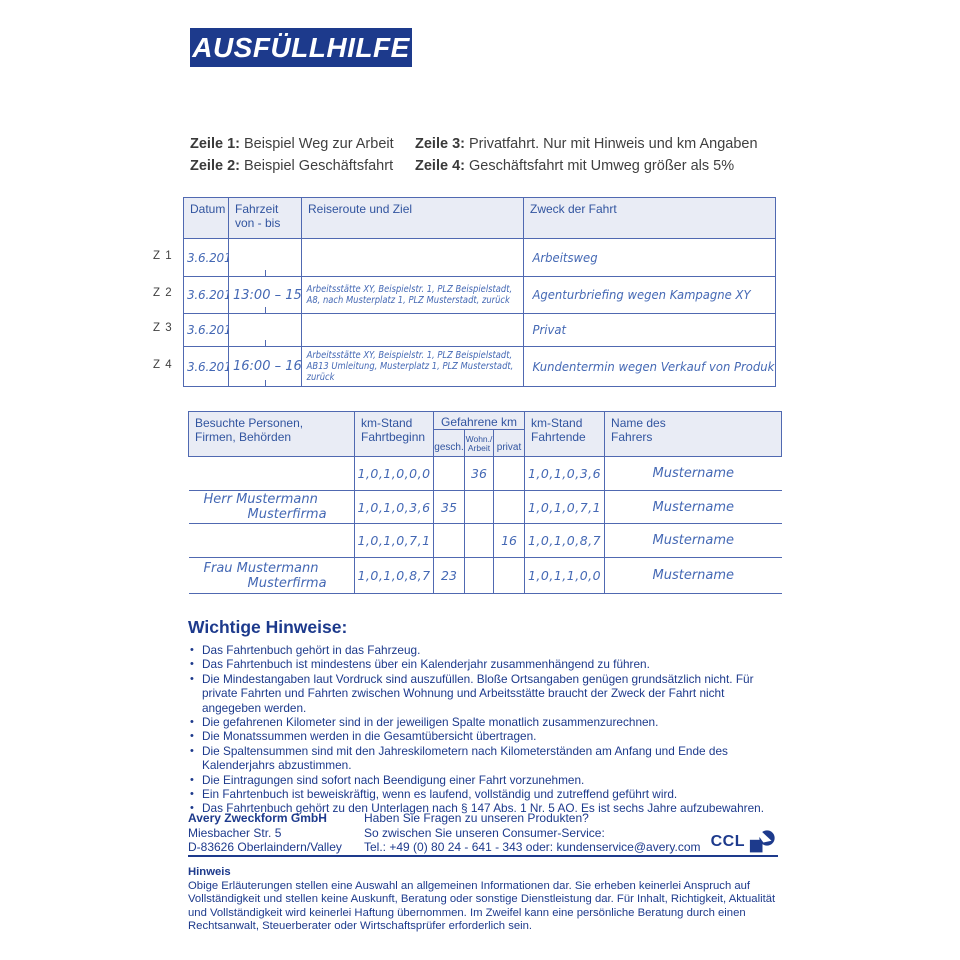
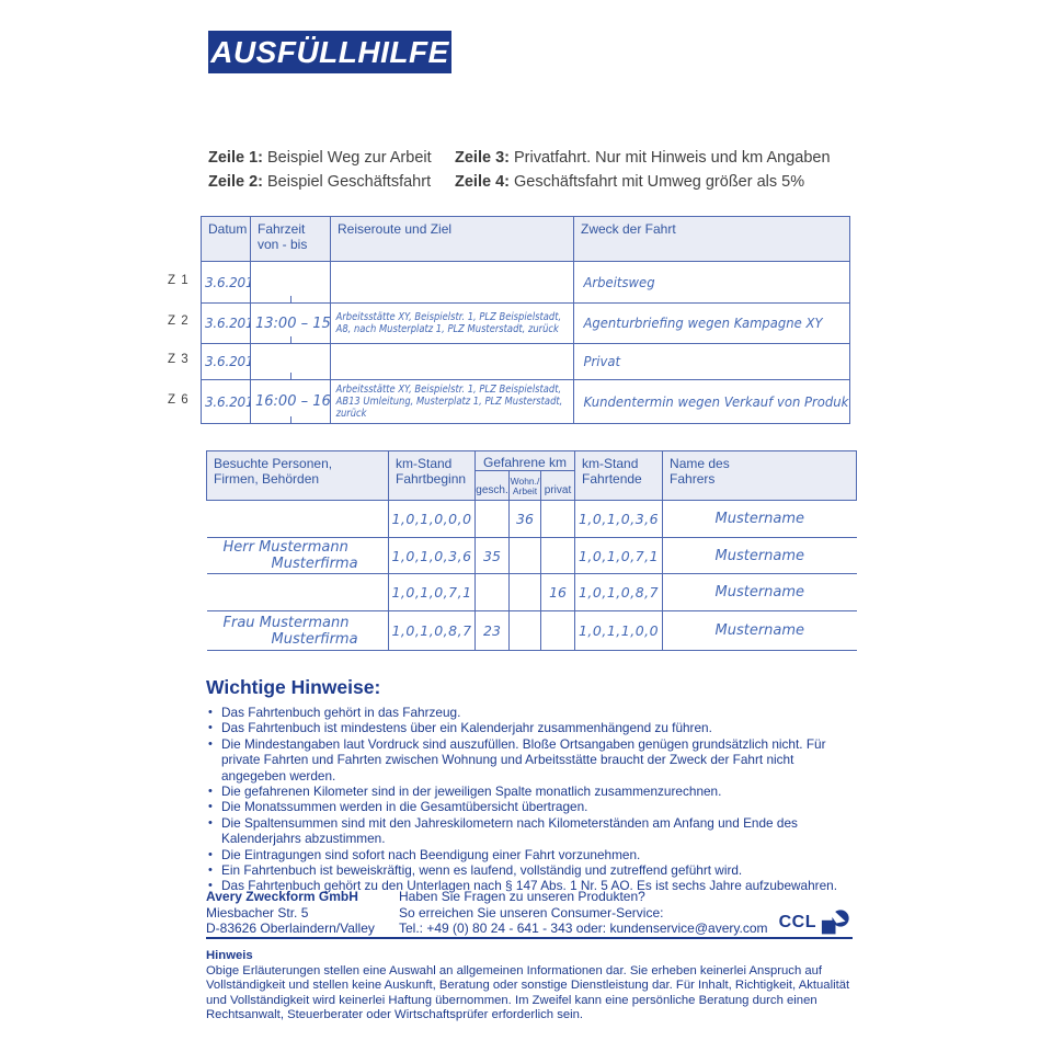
  AUSFÜLLHILFE
  Zeile 1: Beispiel Weg zur Arbeit
  Zeile 2: Beispiel Geschäftsfahrt
  Zeile 3: Privatfahrt. Nur mit Hinweis und km Angaben
  Zeile 4: Geschäftsfahrt mit Umweg größer als 5%
  Z 1
  Z 2
  Z 3
- Z 4
+ Z 6
  Datum	Fahrzeit von - bis	Reiseroute und Ziel	Zweck der Fahrt
  3.6.201			Arbeitsweg
  3.6.201	13:00 – 15	Arbeitsstätte XY, Beispielstr. 1, PLZ Beispielstadt, A8, nach Musterplatz 1, PLZ Musterstadt, zurück	Agenturbriefing wegen Kampagne XY
  3.6.201			Privat
  3.6.201	16:00 – 16	Arbeitsstätte XY, Beispielstr. 1, PLZ Beispielstadt, AB13 Umleitung, Musterplatz 1, PLZ Musterstadt, zurück	Kundentermin wegen Verkauf von Produk
  Besuchte Personen, Firmen, Behörden	km-Stand Fahrtbeginn	Gefahrene km	km-Stand Fahrtende	Name des Fahrers
  gesch.	Wohn./ Arbeit	privat
  	1,0,1,0,0,0		36		1,0,1,0,3,6	Mustername
  Herr MustermannMusterfirma	1,0,1,0,3,6	35			1,0,1,0,7,1	Mustername
  	1,0,1,0,7,1			16	1,0,1,0,8,7	Mustername
  Frau MustermannMusterfirma	1,0,1,0,8,7	23			1,0,1,1,0,0	Mustername
  Wichtige Hinweise:
  Das Fahrtenbuch gehört in das Fahrzeug.
  Das Fahrtenbuch ist mindestens über ein Kalenderjahr zusammenhängend zu führen.
  Die Mindestangaben laut Vordruck sind auszufüllen. Bloße Ortsangaben genügen grundsätzlich nicht. Für private Fahrten und Fahrten zwischen Wohnung und Arbeitsstätte braucht der Zweck der Fahrt nicht angegeben werden.
  Die gefahrenen Kilometer sind in der jeweiligen Spalte monatlich zusammenzurechnen.
  Die Monatssummen werden in die Gesamtübersicht übertragen.
  Die Spaltensummen sind mit den Jahreskilometern nach Kilometerständen am Anfang und Ende des Kalenderjahrs abzustimmen.
  Die Eintragungen sind sofort nach Beendigung einer Fahrt vorzunehmen.
  Ein Fahrtenbuch ist beweiskräftig, wenn es laufend, vollständig und zutreffend geführt wird.
  Das Fahrtenbuch gehört zu den Unterlagen nach § 147 Abs. 1 Nr. 5 AO. Es ist sechs Jahre aufzubewahren.
  Avery Zweckform GmbH
  Miesbacher Str. 5
  D-83626 Oberlaindern/Valley
  Haben Sie Fragen zu unseren Produkten?
- So zwischen Sie unseren Consumer-Service:
+ So erreichen Sie unseren Consumer-Service:
  Tel.: +49 (0) 80 24 - 641 - 343 oder: kundenservice@avery.com
  CCL
  Hinweis
  Obige Erläuterungen stellen eine Auswahl an allgemeinen Informationen dar. Sie erheben keinerlei Anspruch auf Vollständigkeit und stellen keine Auskunft, Beratung oder sonstige Dienstleistung dar. Für Inhalt, Richtigkeit, Aktualität und Vollständigkeit wird keinerlei Haftung übernommen. Im Zweifel kann eine persönliche Beratung durch einen Rechtsanwalt, Steuerberater oder Wirtschaftsprüfer erforderlich sein.
